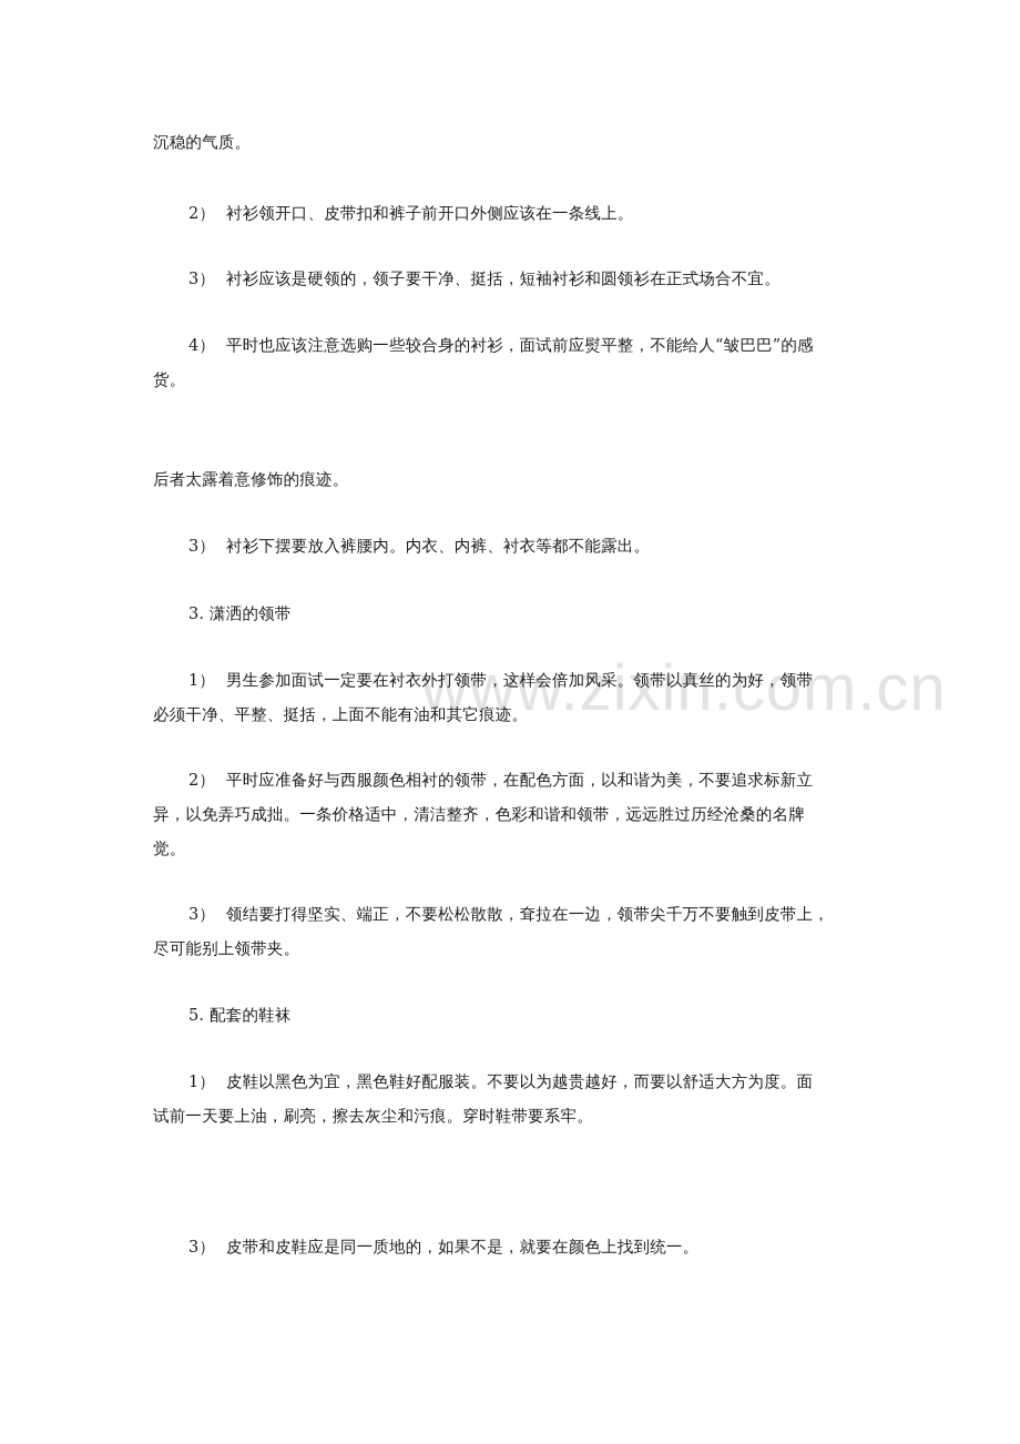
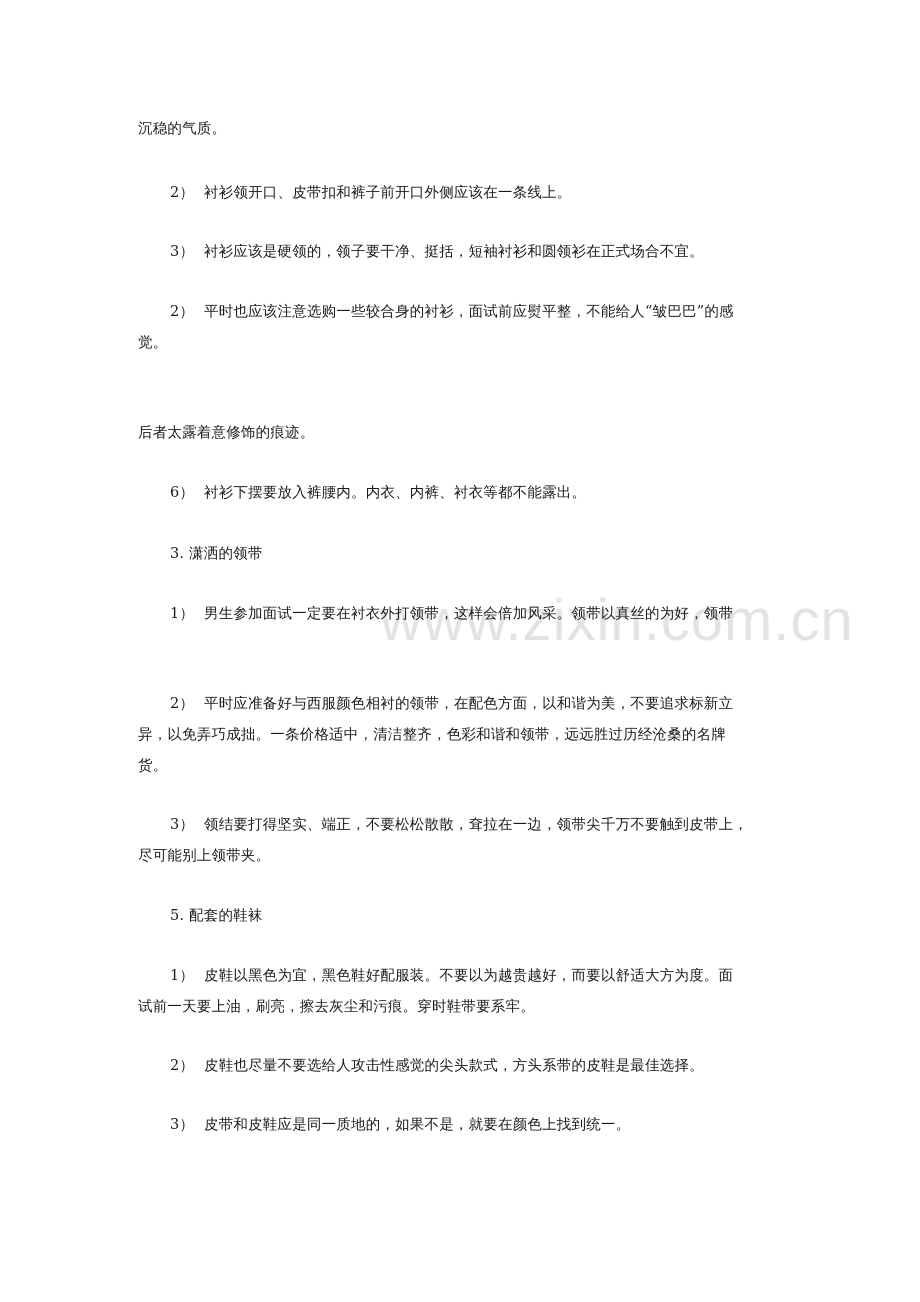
  www.zixin.com.cn
  沉稳的气质。
  2） 衬衫领开口、皮带扣和裤子前开口外侧应该在一条线上。
  3） 衬衫应该是硬领的，领子要干净、挺括，短袖衬衫和圆领衫在正式场合不宜。
- 4） 平时也应该注意选购一些较合身的衬衫，面试前应熨平整，不能给人“皱巴巴”的感
+ 2） 平时也应该注意选购一些较合身的衬衫，面试前应熨平整，不能给人“皱巴巴”的感
- 货。
+ 觉。
  后者太露着意修饰的痕迹。
- 3） 衬衫下摆要放入裤腰内。内衣、内裤、衬衣等都不能露出。
+ 6） 衬衫下摆要放入裤腰内。内衣、内裤、衬衣等都不能露出。
  3. 潇洒的领带
  1） 男生参加面试一定要在衬衣外打领带，这样会倍加风采。领带以真丝的为好，领带
- 必须干净、平整、挺括，上面不能有油和其它痕迹。
  2） 平时应准备好与西服颜色相衬的领带，在配色方面，以和谐为美，不要追求标新立
  异，以免弄巧成拙。一条价格适中，清洁整齐，色彩和谐和领带，远远胜过历经沧桑的名牌
- 觉。
+ 货。
  3） 领结要打得坚实、端正，不要松松散散，耷拉在一边，领带尖千万不要触到皮带上，
  尽可能别上领带夹。
  5. 配套的鞋袜
  1） 皮鞋以黑色为宜，黑色鞋好配服装。不要以为越贵越好，而要以舒适大方为度。面
  试前一天要上油，刷亮，擦去灰尘和污痕。穿时鞋带要系牢。
+ 2） 皮鞋也尽量不要选给人攻击性感觉的尖头款式，方头系带的皮鞋是最佳选择。
  3） 皮带和皮鞋应是同一质地的，如果不是，就要在颜色上找到统一。
